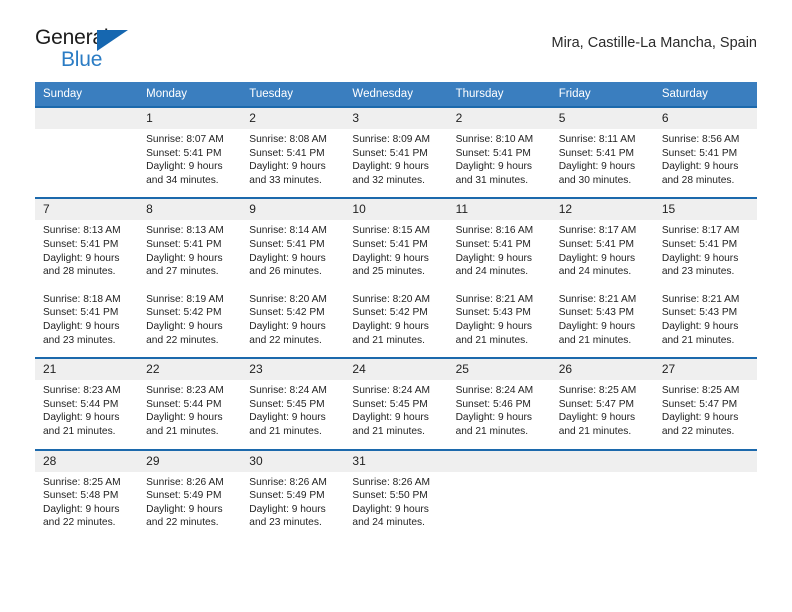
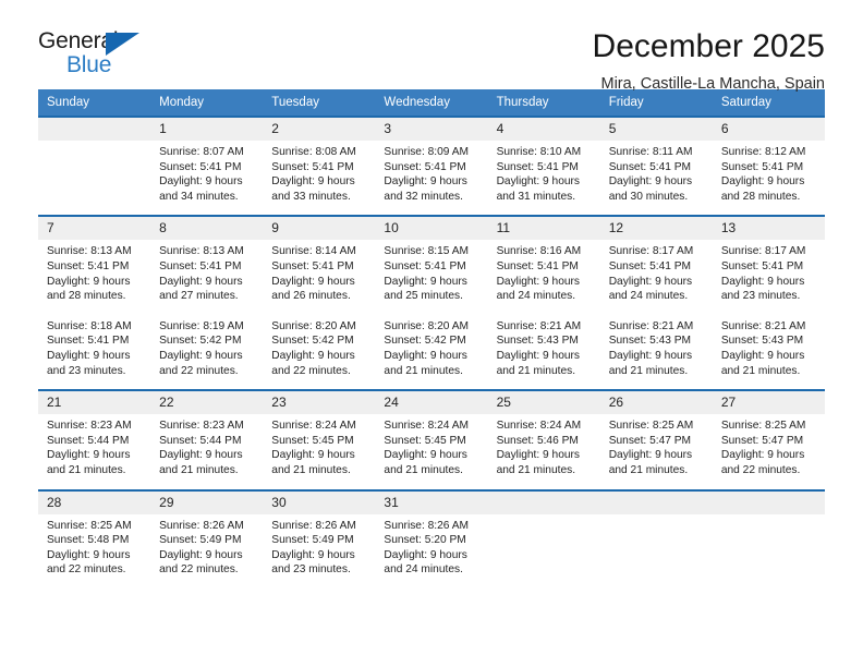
  General
  Blue
+ December 2025
  Mira, Castille-La Mancha, Spain
  Sunday	Monday	Tuesday	Wednesday	Thursday	Friday	Saturday
- 	1	2	3	2	5	6
+ 	1	2	3	4	5	6
- 	Sunrise: 8:07 AMSunset: 5:41 PMDaylight: 9 hours and 34 minutes.	Sunrise: 8:08 AMSunset: 5:41 PMDaylight: 9 hours and 33 minutes.	Sunrise: 8:09 AMSunset: 5:41 PMDaylight: 9 hours and 32 minutes.	Sunrise: 8:10 AMSunset: 5:41 PMDaylight: 9 hours and 31 minutes.	Sunrise: 8:11 AMSunset: 5:41 PMDaylight: 9 hours and 30 minutes.	Sunrise: 8:56 AMSunset: 5:41 PMDaylight: 9 hours and 28 minutes.
+ 	Sunrise: 8:07 AMSunset: 5:41 PMDaylight: 9 hours and 34 minutes.	Sunrise: 8:08 AMSunset: 5:41 PMDaylight: 9 hours and 33 minutes.	Sunrise: 8:09 AMSunset: 5:41 PMDaylight: 9 hours and 32 minutes.	Sunrise: 8:10 AMSunset: 5:41 PMDaylight: 9 hours and 31 minutes.	Sunrise: 8:11 AMSunset: 5:41 PMDaylight: 9 hours and 30 minutes.	Sunrise: 8:12 AMSunset: 5:41 PMDaylight: 9 hours and 28 minutes.
- 7	8	9	10	11	12	15
+ 7	8	9	10	11	12	13
  Sunrise: 8:13 AMSunset: 5:41 PMDaylight: 9 hours and 28 minutes.	Sunrise: 8:13 AMSunset: 5:41 PMDaylight: 9 hours and 27 minutes.	Sunrise: 8:14 AMSunset: 5:41 PMDaylight: 9 hours and 26 minutes.	Sunrise: 8:15 AMSunset: 5:41 PMDaylight: 9 hours and 25 minutes.	Sunrise: 8:16 AMSunset: 5:41 PMDaylight: 9 hours and 24 minutes.	Sunrise: 8:17 AMSunset: 5:41 PMDaylight: 9 hours and 24 minutes.	Sunrise: 8:17 AMSunset: 5:41 PMDaylight: 9 hours and 23 minutes.
  Sunrise: 8:18 AMSunset: 5:41 PMDaylight: 9 hours and 23 minutes.	Sunrise: 8:19 AMSunset: 5:42 PMDaylight: 9 hours and 22 minutes.	Sunrise: 8:20 AMSunset: 5:42 PMDaylight: 9 hours and 22 minutes.	Sunrise: 8:20 AMSunset: 5:42 PMDaylight: 9 hours and 21 minutes.	Sunrise: 8:21 AMSunset: 5:43 PMDaylight: 9 hours and 21 minutes.	Sunrise: 8:21 AMSunset: 5:43 PMDaylight: 9 hours and 21 minutes.	Sunrise: 8:21 AMSunset: 5:43 PMDaylight: 9 hours and 21 minutes.
  21	22	23	24	25	26	27
  Sunrise: 8:23 AMSunset: 5:44 PMDaylight: 9 hours and 21 minutes.	Sunrise: 8:23 AMSunset: 5:44 PMDaylight: 9 hours and 21 minutes.	Sunrise: 8:24 AMSunset: 5:45 PMDaylight: 9 hours and 21 minutes.	Sunrise: 8:24 AMSunset: 5:45 PMDaylight: 9 hours and 21 minutes.	Sunrise: 8:24 AMSunset: 5:46 PMDaylight: 9 hours and 21 minutes.	Sunrise: 8:25 AMSunset: 5:47 PMDaylight: 9 hours and 21 minutes.	Sunrise: 8:25 AMSunset: 5:47 PMDaylight: 9 hours and 22 minutes.
  28	29	30	31
- Sunrise: 8:25 AMSunset: 5:48 PMDaylight: 9 hours and 22 minutes.	Sunrise: 8:26 AMSunset: 5:49 PMDaylight: 9 hours and 22 minutes.	Sunrise: 8:26 AMSunset: 5:49 PMDaylight: 9 hours and 23 minutes.	Sunrise: 8:26 AMSunset: 5:50 PMDaylight: 9 hours and 24 minutes.
+ Sunrise: 8:25 AMSunset: 5:48 PMDaylight: 9 hours and 22 minutes.	Sunrise: 8:26 AMSunset: 5:49 PMDaylight: 9 hours and 22 minutes.	Sunrise: 8:26 AMSunset: 5:49 PMDaylight: 9 hours and 23 minutes.	Sunrise: 8:26 AMSunset: 5:20 PMDaylight: 9 hours and 24 minutes.
